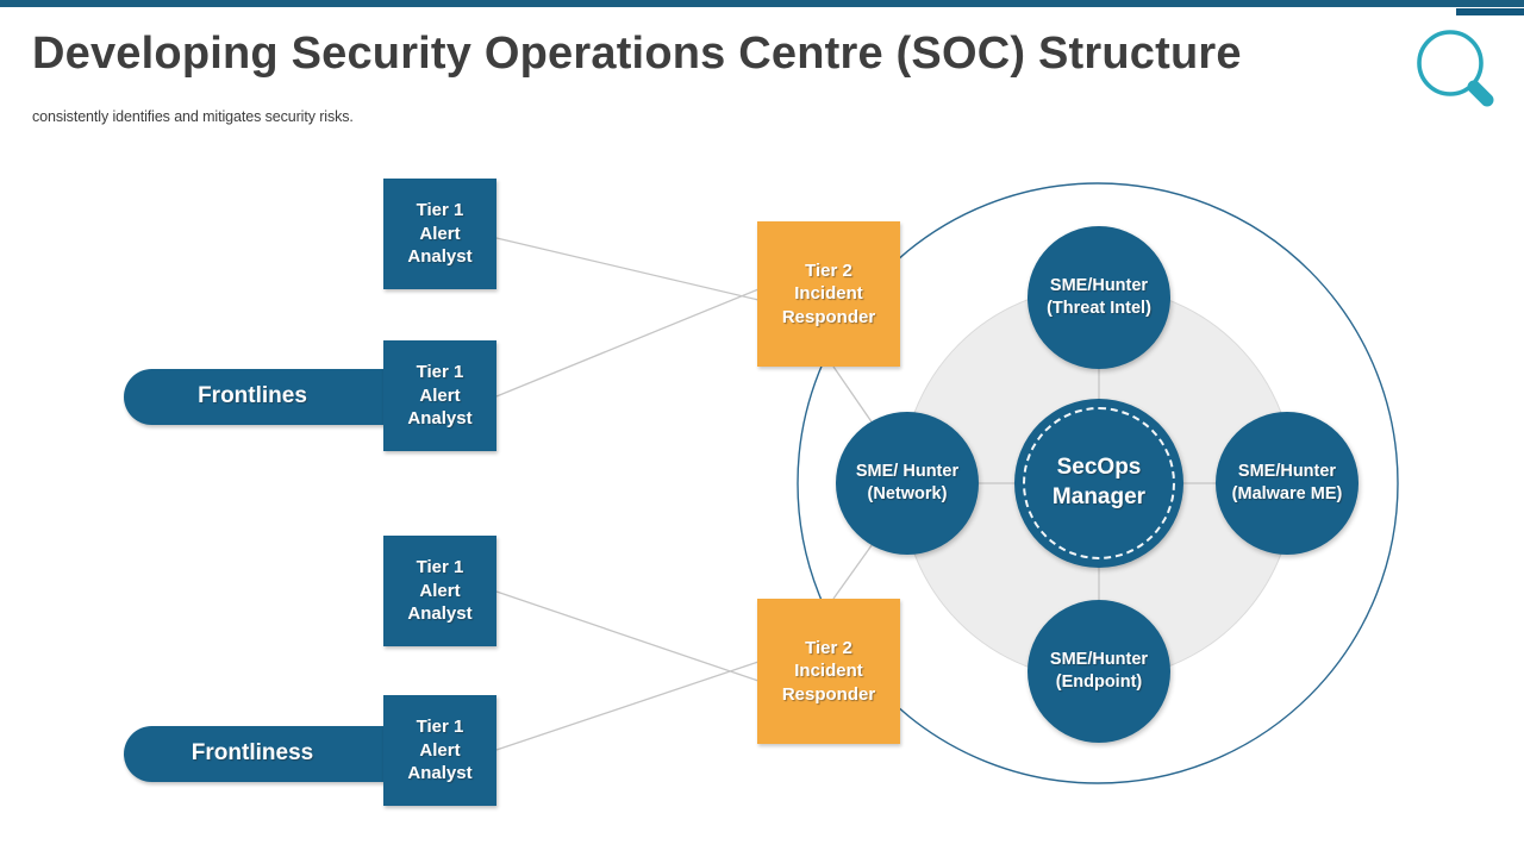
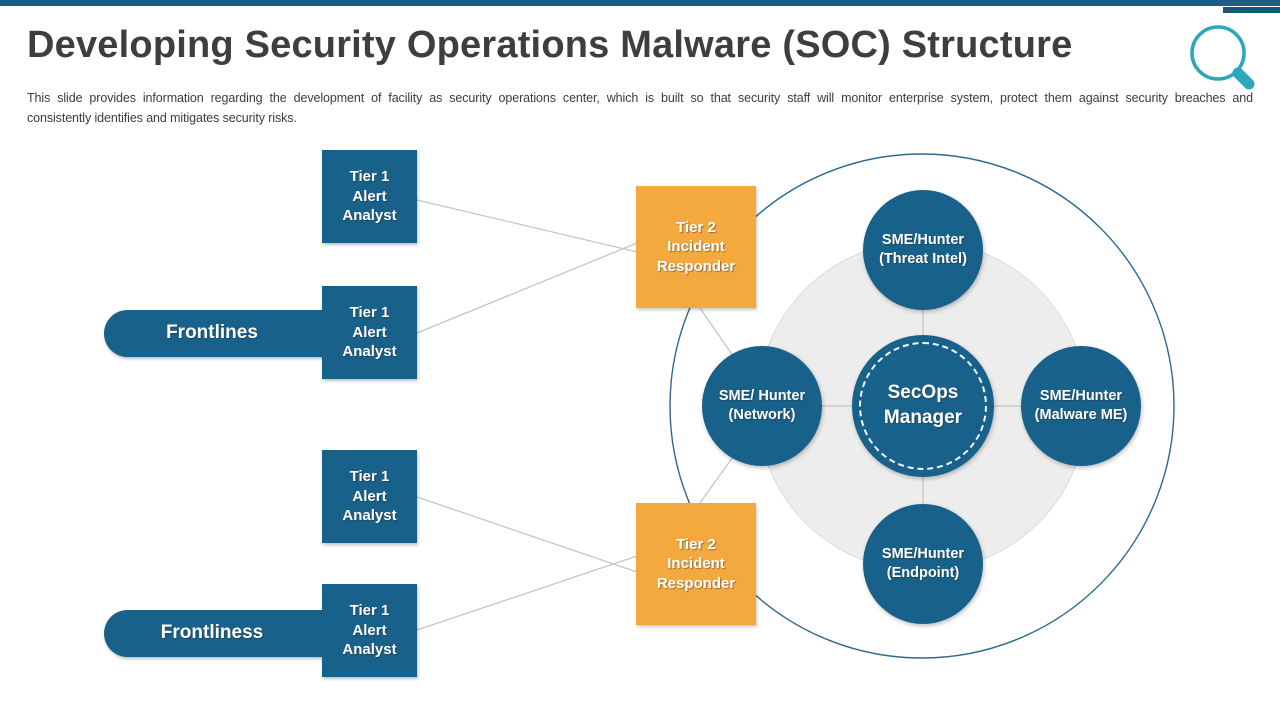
- Developing Security Operations Centre (SOC) Structure
+ Developing Security Operations Malware (SOC) Structure
+ This slide provides information regarding the development of facility as security operations center, which is built so that security staff will monitor enterprise system, protect them against security breaches and
  consistently identifies and mitigates security risks.
  Frontlines
  Frontliness
  Tier 1
  Alert
  Analyst
  Tier 1
  Alert
  Analyst
  Tier 1
  Alert
  Analyst
  Tier 1
  Alert
  Analyst
  Tier 2
  Incident
  Responder
  Tier 2
  Incident
  Responder
  SME/Hunter
  (Threat Intel)
  SME/ Hunter
  (Network)
  SME/Hunter
  (Malware ME)
  SME/Hunter
  (Endpoint)
  SecOps
  Manager
